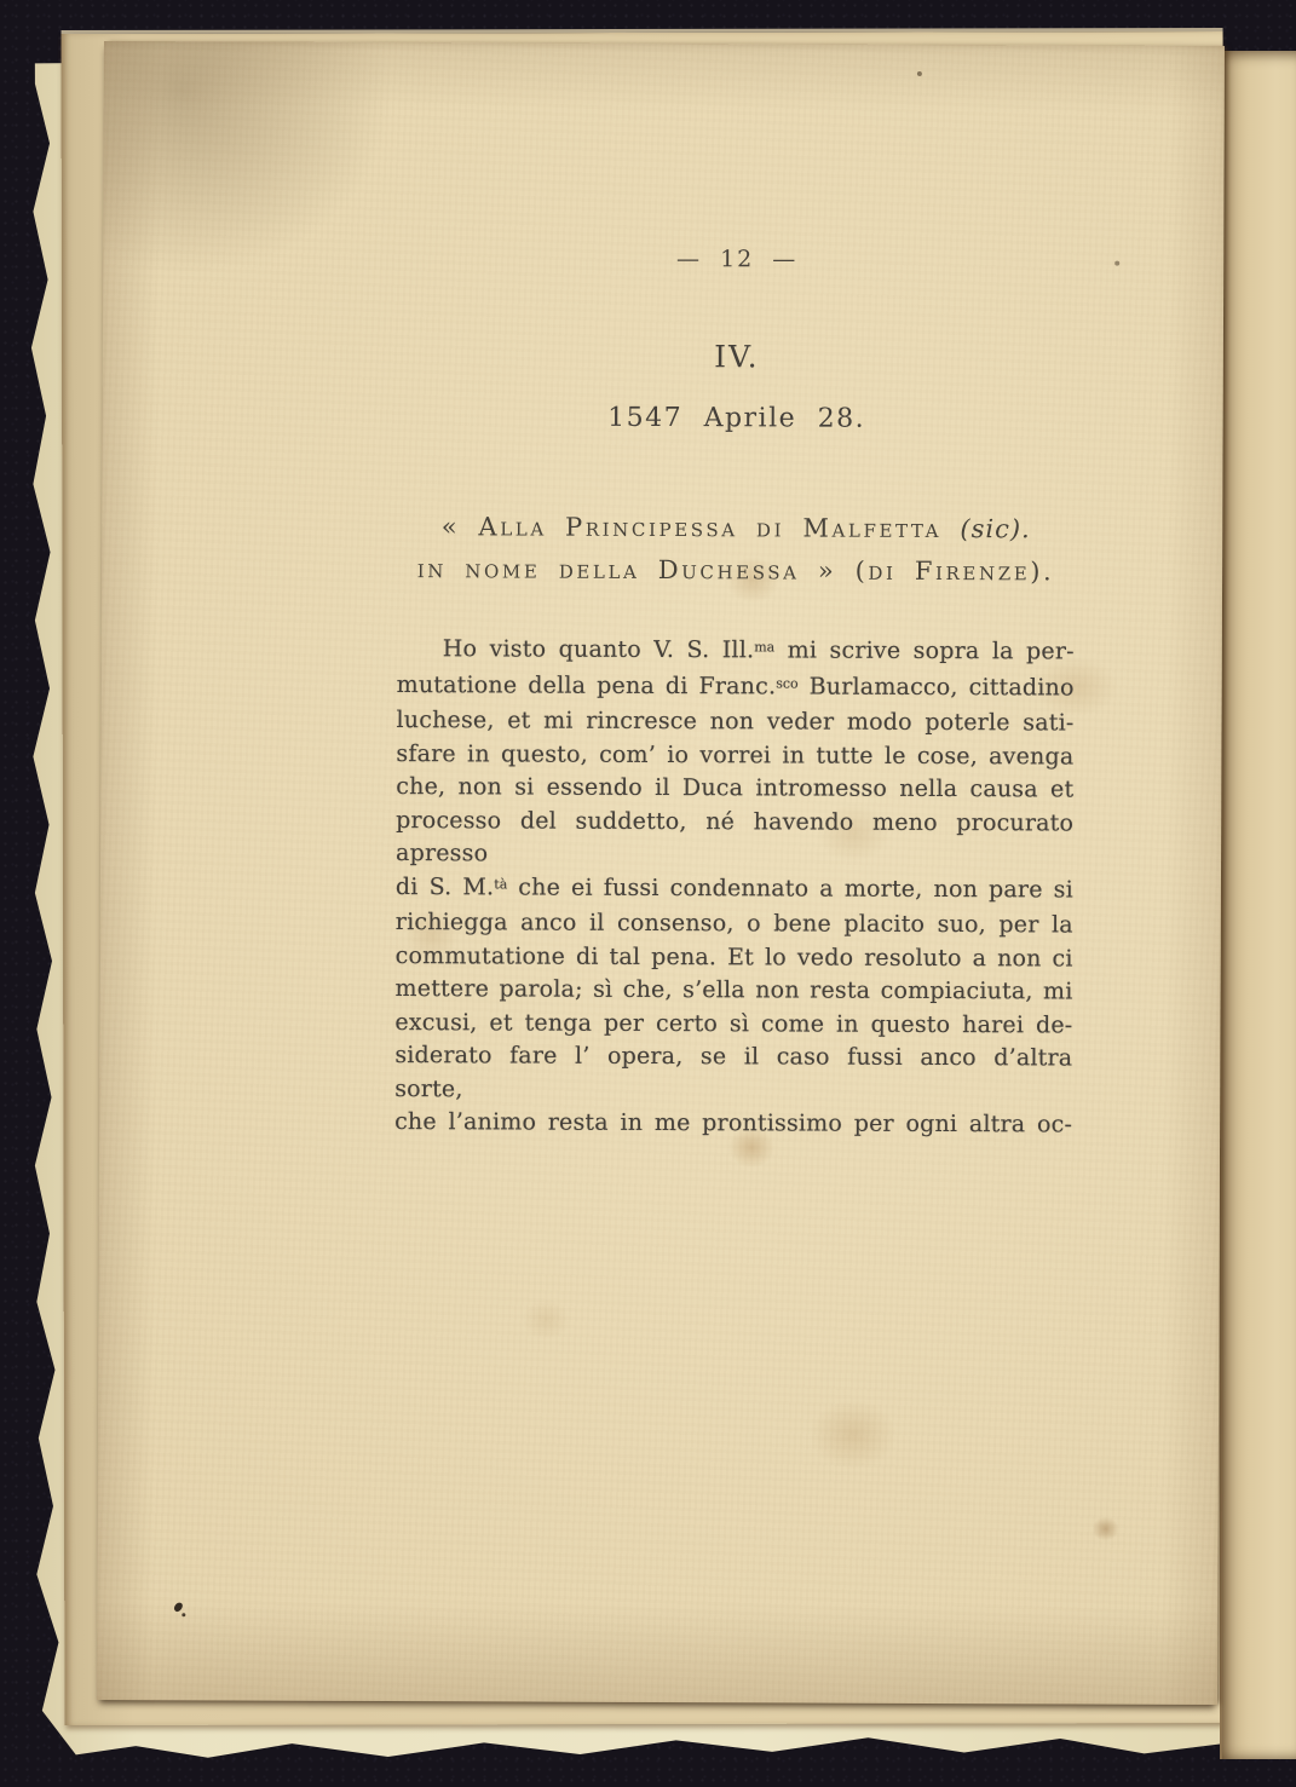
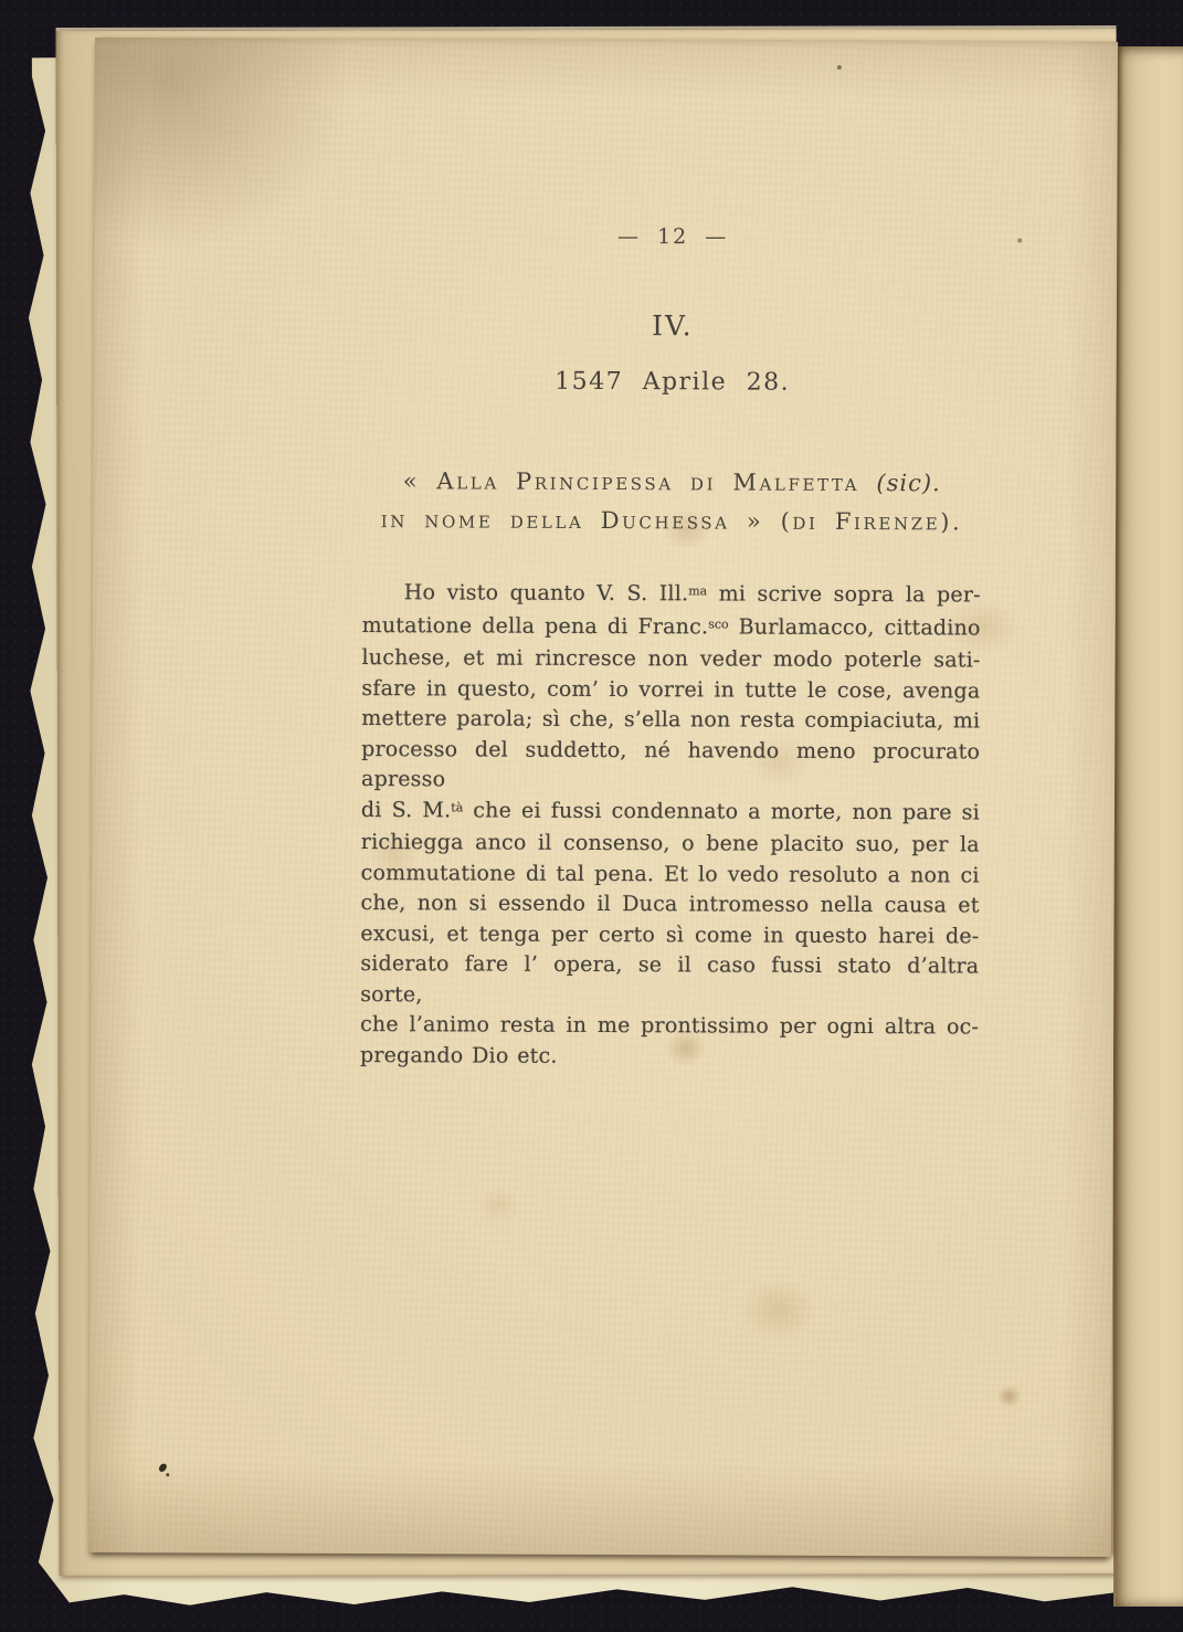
  — 12 —
  IV.
  1547 Aprile 28.
  « Alla Principessa di Malfetta (sic).
  in nome della Duchessa » (di Firenze).
  Ho visto quanto V. S. Ill.ma mi scrive sopra la per-
  mutatione della pena di Franc.sco Burlamacco, cittadino
  luchese, et mi rincresce non veder modo poterle sati-
  sfare in questo, com’ io vorrei in tutte le cose, avenga
- che, non si essendo il Duca intromesso nella causa et
+ mettere parola; sì che, s’ella non resta compiaciuta, mi
  processo del suddetto, né havendo meno procurato apresso
  di S. M.tà che ei fussi condennato a morte, non pare si
  richiegga anco il consenso, o bene placito suo, per la
  commutatione di tal pena. Et lo vedo resoluto a non ci
- mettere parola; sì che, s’ella non resta compiaciuta, mi
+ che, non si essendo il Duca intromesso nella causa et
  excusi, et tenga per certo sì come in questo harei de-
- siderato fare l’ opera, se il caso fussi anco d’altra sorte,
+ siderato fare l’ opera, se il caso fussi stato d’altra sorte,
  che l’animo resta in me prontissimo per ogni altra oc-
+ pregando Dio etc.
